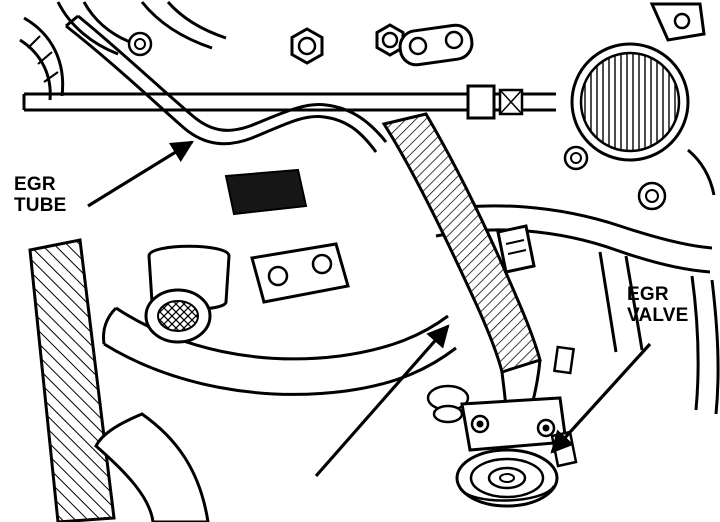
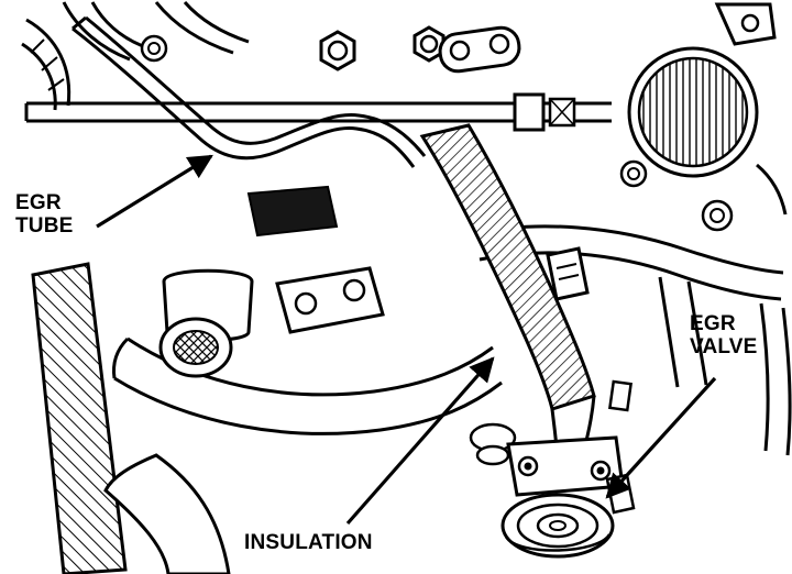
  EGR
  TUBE
+ INSULATION
  EGR
  VALVE
